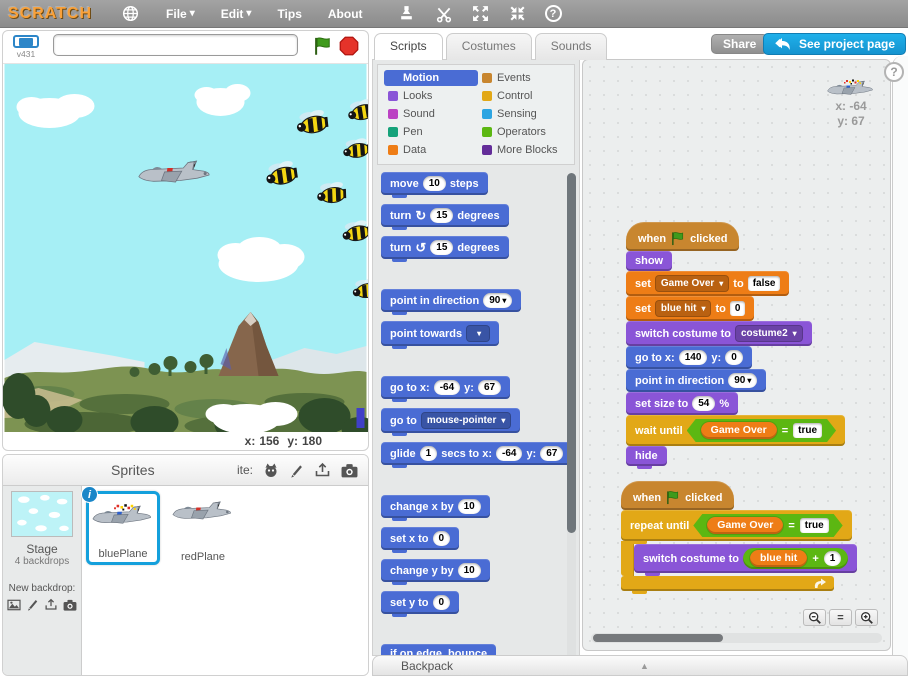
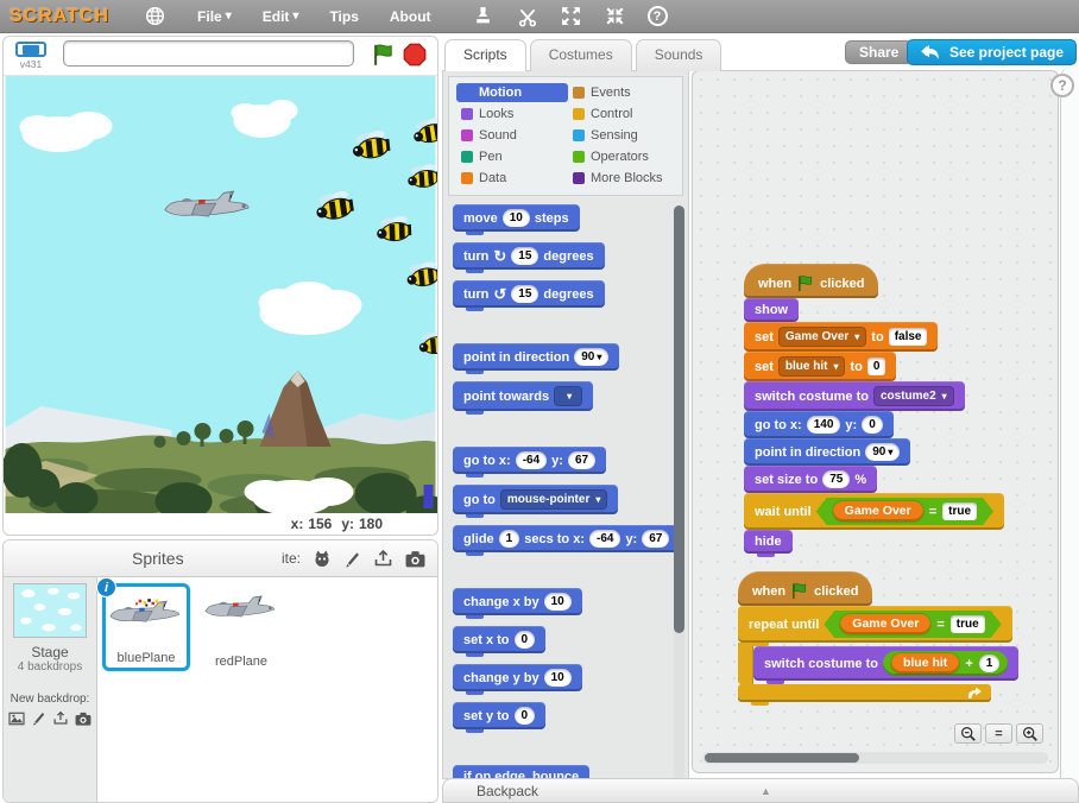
  SCRATCH
  File
  Edit
  Tips
  About
  ?
  v431
  x:
  156
  y:
  180
  Sprites
  ite:
  Stage
  4 backdrops
  New backdrop:
  i
  bluePlane
  redPlane
  Scripts
  Costumes
  Sounds
  Share
  See project page
  Motion
  Looks
  Sound
  Pen
  Data
  Events
  Control
  Sensing
  Operators
  More Blocks
  move
  10
  steps
  turn
  ↻
  15
  degrees
  turn
  ↺
  15
  degrees
  point in direction
  90
  ▾
  point towards
  ▾
  go to x:
  -64
  y:
  67
  go to
  mouse-pointer
  ▾
  glide
  1
  secs to x:
  -64
  y:
  67
  change x by
  10
  set x to
  0
  change y by
  10
  set y to
  0
  if on edge, bounce
  when
  clicked
  show
  set
  Game Over
  ▾
  to
  false
  set
  blue hit
  ▾
  to
  0
  switch costume to
  costume2
  ▾
  go to x:
  140
  y:
  0
  point in direction
  90
  ▾
  set size to
- 54
+ 75
  %
  wait until
  Game Over
  =
  true
  hide
  when
  clicked
  repeat until
  Game Over
  =
  true
  switch costume to
  blue hit
  +
  1
- x: -64
- y: 67
  =
  ?
  Backpack
  ▲
